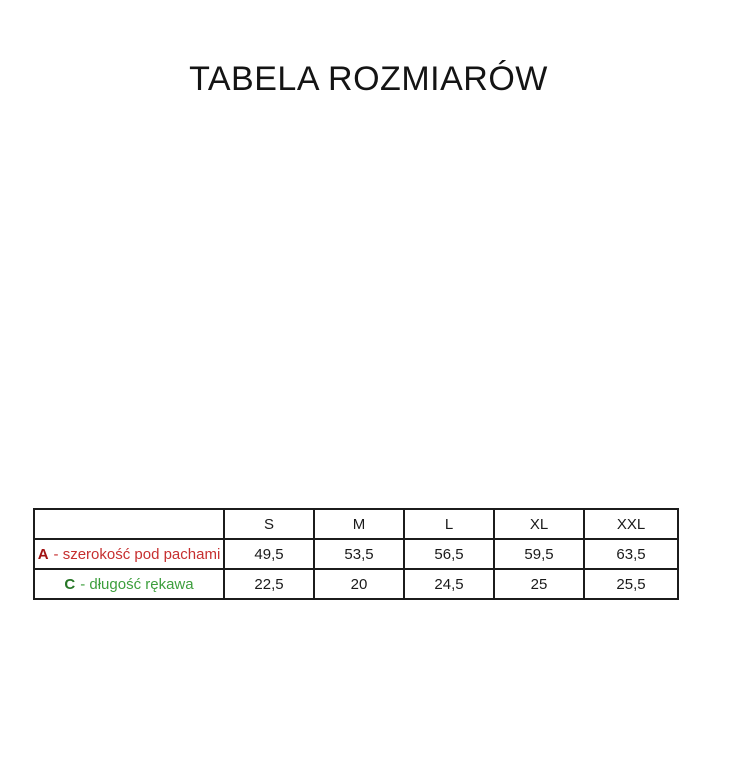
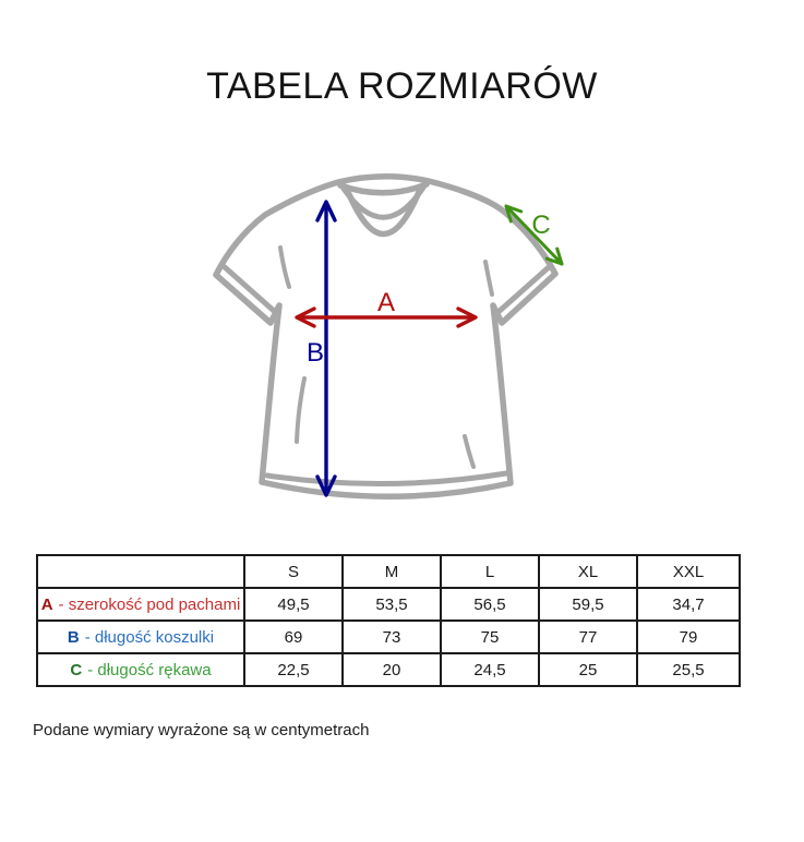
  TABELA ROZMIARÓW
+ B
+ A
+ C
  	S	M	L	XL	XXL
- A - szerokość pod pachami	49,5	53,5	56,5	59,5	63,5
+ A - szerokość pod pachami	49,5	53,5	56,5	59,5	34,7
+ B - długość koszulki	69	73	75	77	79
  C - długość rękawa	22,5	20	24,5	25	25,5
+ Podane wymiary wyrażone są w centymetrach
